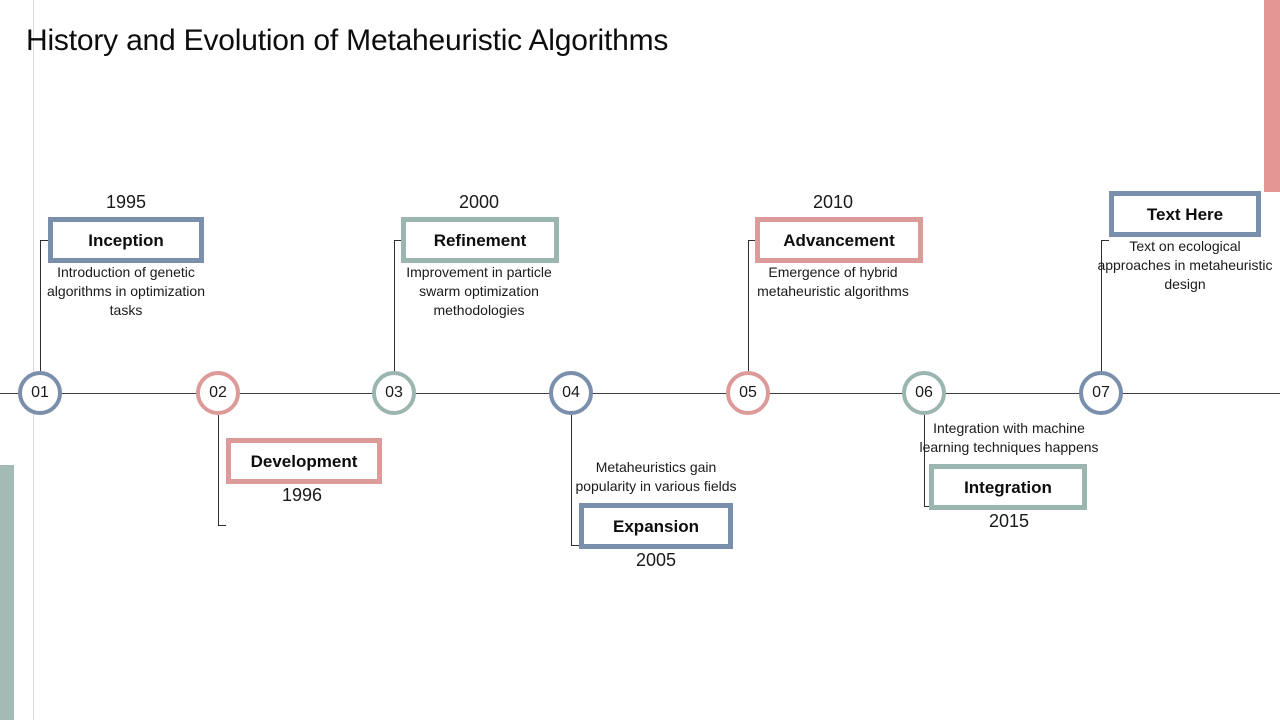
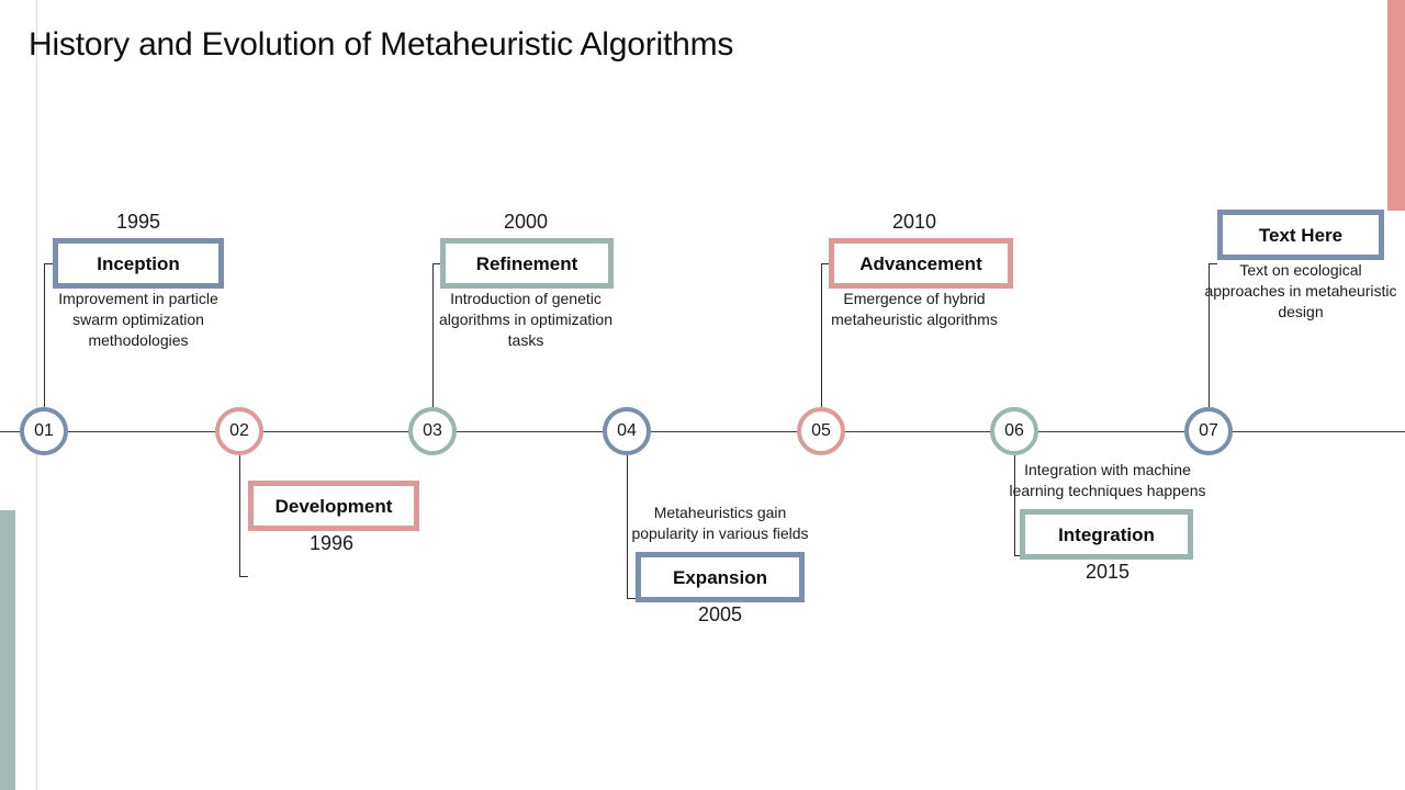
  History and Evolution of Metaheuristic Algorithms
  1995
  Inception
- Introduction of genetic algorithms in optimization tasks
+ Improvement in particle swarm optimization methodologies
  01
  Development
  1996
  02
  2000
  Refinement
- Improvement in particle swarm optimization methodologies
+ Introduction of genetic algorithms in optimization tasks
  03
  Metaheuristics gain popularity in various fields
  Expansion
  2005
  04
  2010
  Advancement
  Emergence of hybrid metaheuristic algorithms
  05
  Integration with machine learning techniques happens
  Integration
  2015
  06
  Text Here
  Text on ecological approaches in metaheuristic design
  07
